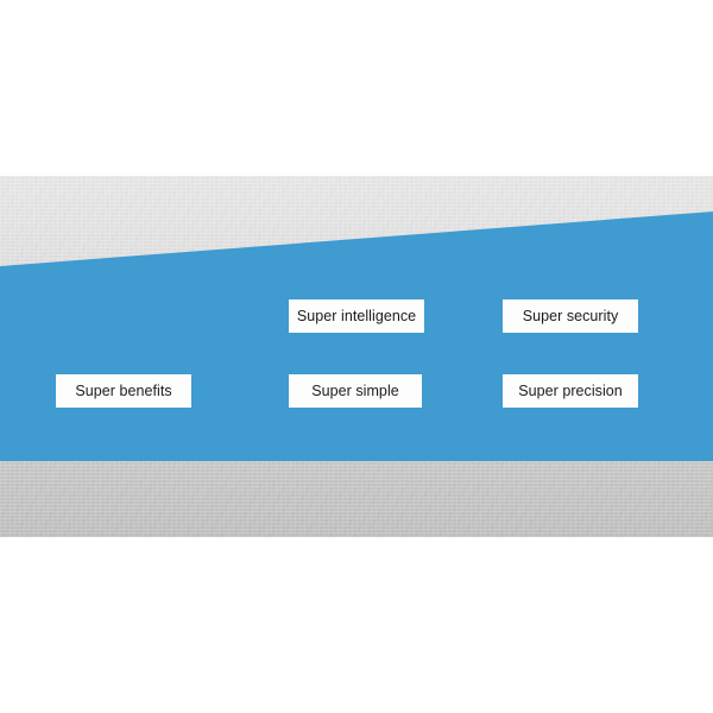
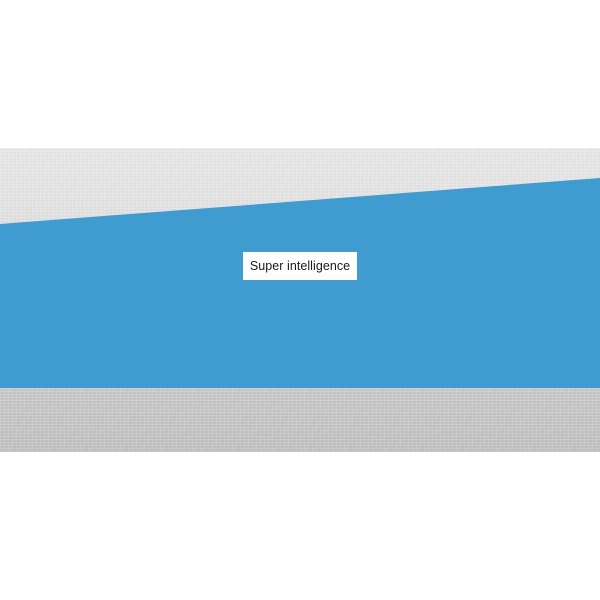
  Super intelligence
- Super security
- Super benefits
- Super simple
- Super precision
